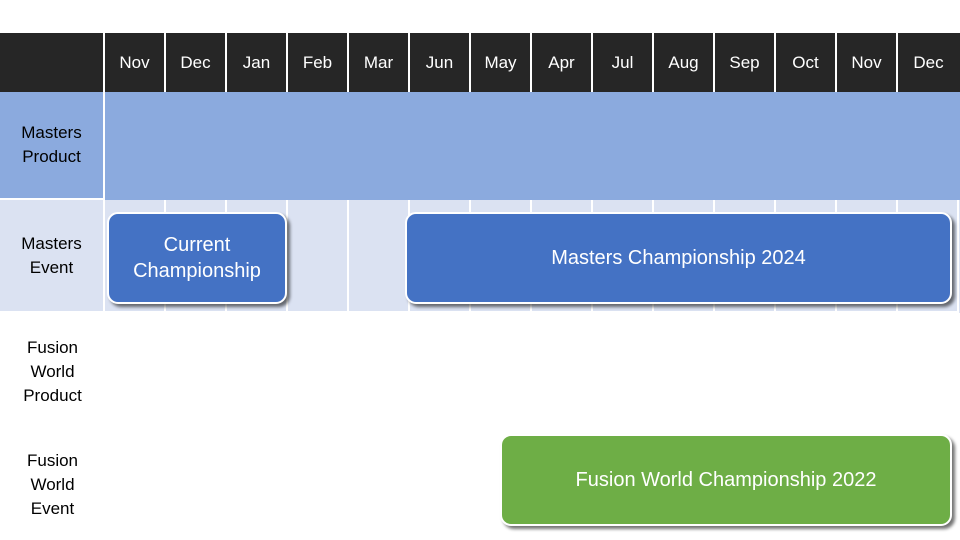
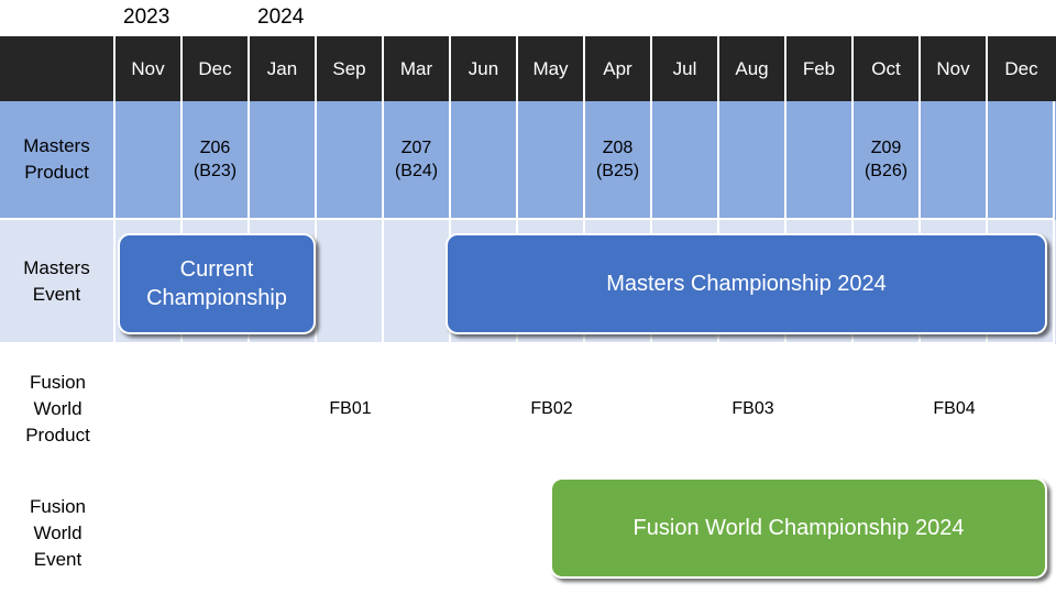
+ 2023
+ 2024
  Nov
  Dec
  Jan
- Feb
+ Sep
  Mar
  Jun
  May
  Apr
  Jul
  Aug
- Sep
+ Feb
  Oct
  Nov
  Dec
  Masters
  Product
+ Z06
+ (B23)
+ Z07
+ (B24)
+ Z08
+ (B25)
+ Z09
+ (B26)
  Masters
  Event
  Fusion
  World
  Product
+ FB01
+ FB02
+ FB03
+ FB04
  Fusion
  World
  Event
  Current
  Championship
  Masters Championship 2024
- Fusion World Championship 2022
+ Fusion World Championship 2024
